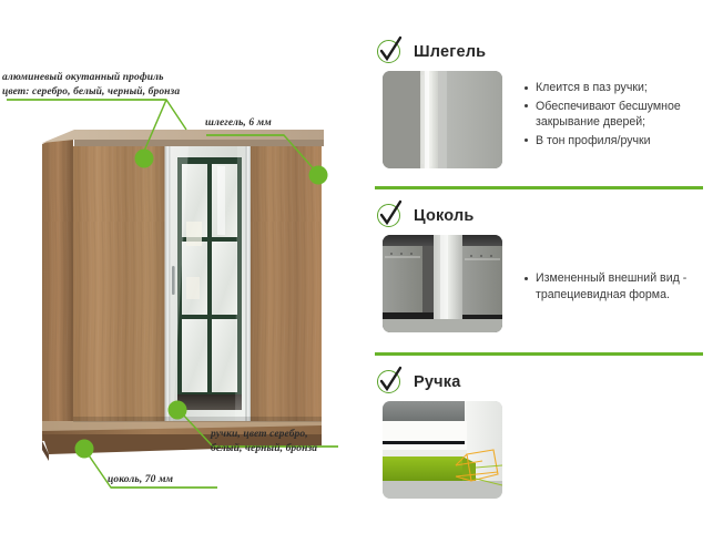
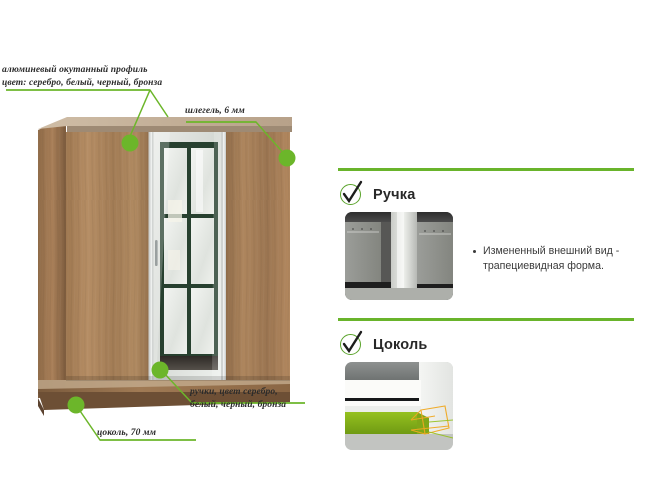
  алюминевый окутанный профиль
  цвет: серебро, белый, черный, бронза
  шлегель, 6 мм
  ручки, цвет серебро,
  белый, черный, бронза
  цоколь, 70 мм
- Шлегель
- Клеится в паз ручки;
- Обеспечивают бесшумное закрывание дверей;
- В тон профиля/ручки
- Цоколь
+ Ручка
  Измененный внешний вид - трапециевидная форма.
- Ручка
+ Цоколь
